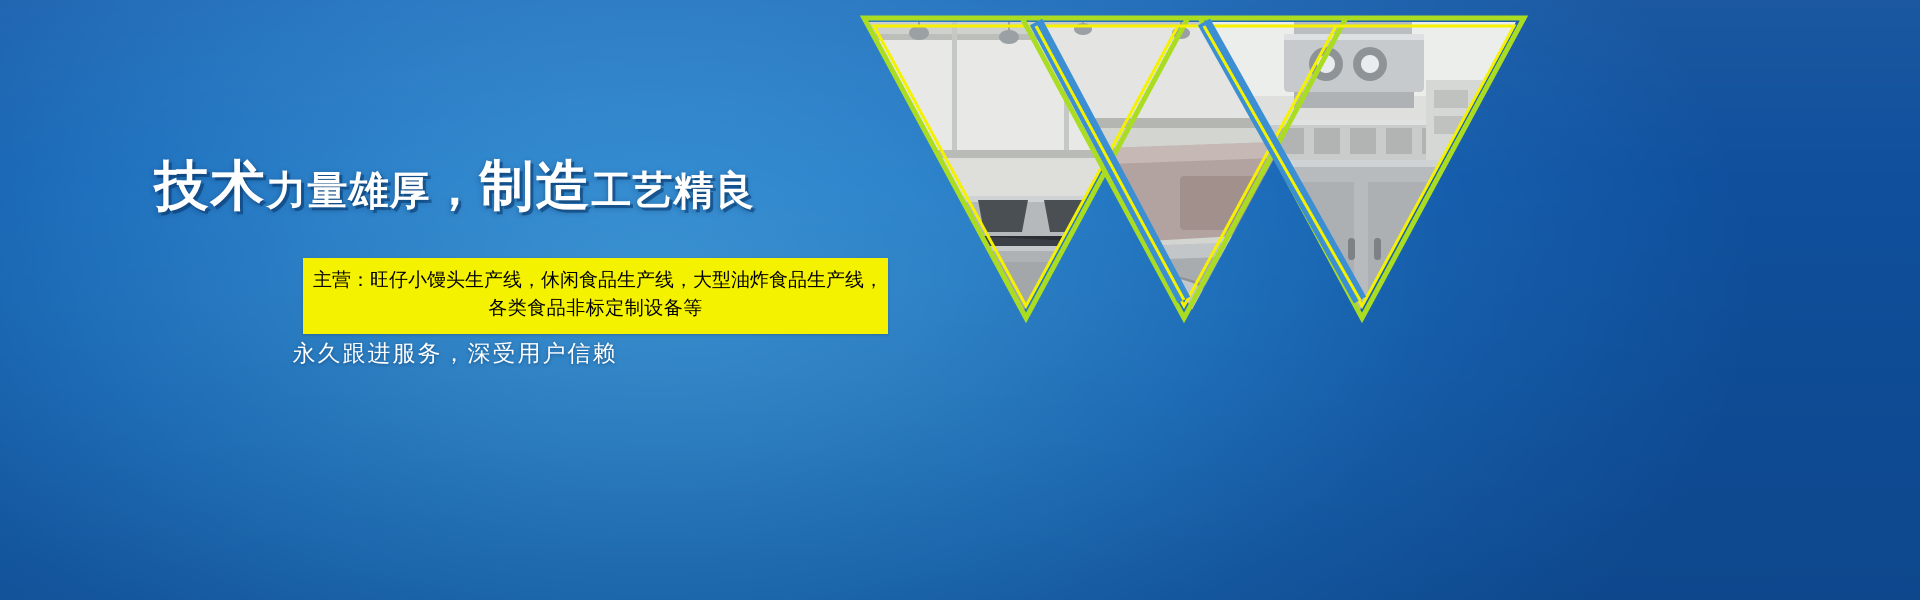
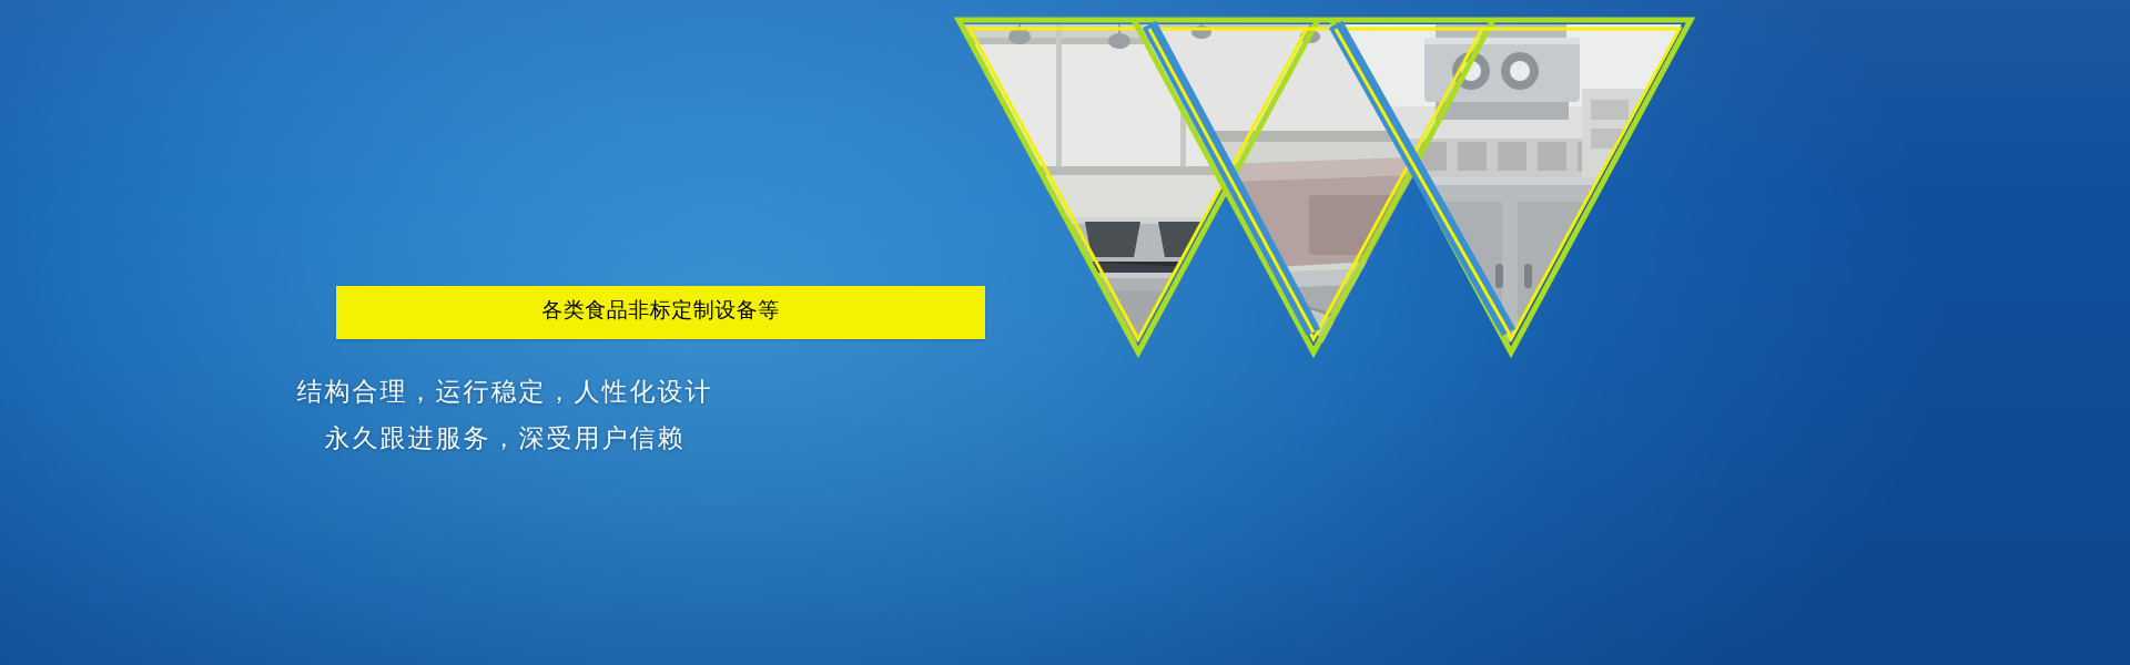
- 技术力量雄厚，制造工艺精良
- 主营：旺仔小馒头生产线，休闲食品生产线，大型油炸食品生产线，
  各类食品非标定制设备等
+ 结构合理，运行稳定，人性化设计
  永久跟进服务，深受用户信赖
